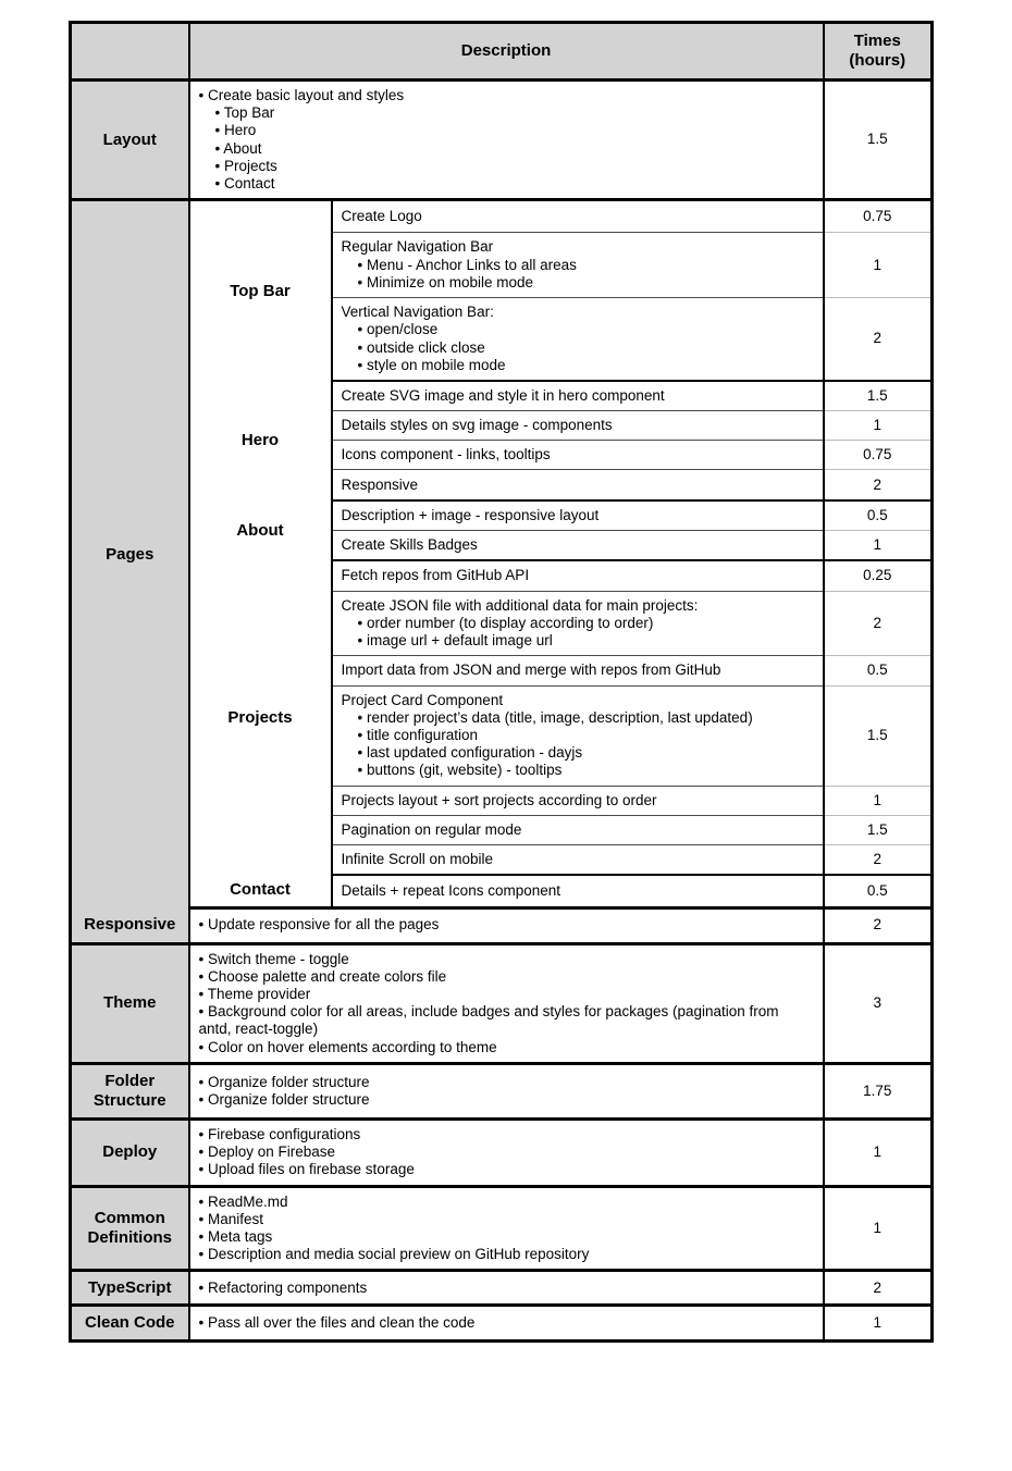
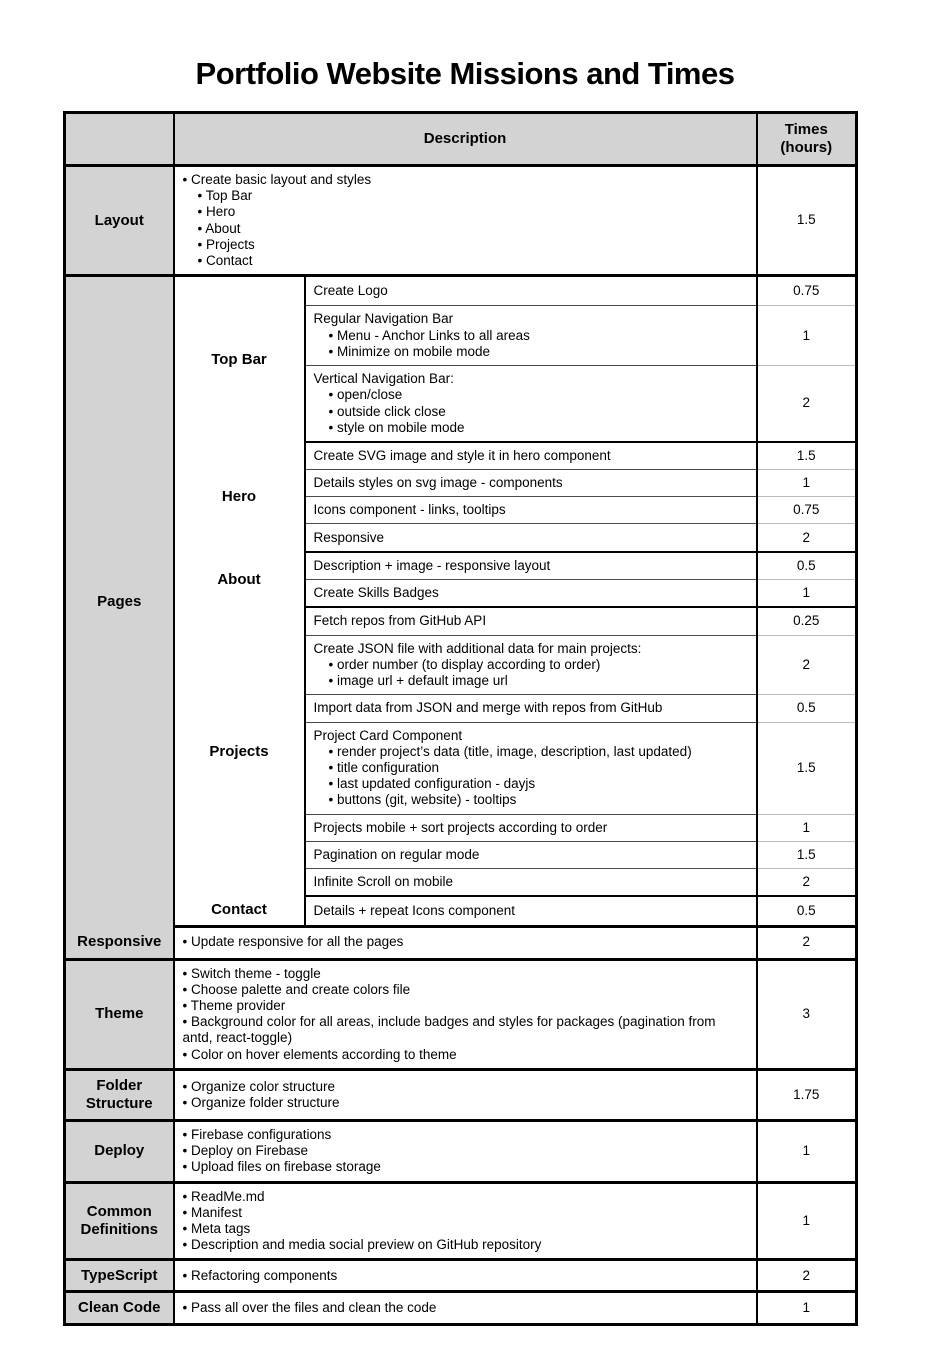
+ Portfolio Website Missions and Times
  	Description	Times (hours)
  Layout	• Create basic layout and styles • Top Bar • Hero • About • Projects • Contact	1.5
  Pages	Top Bar	Create Logo	0.75
  Regular Navigation Bar • Menu - Anchor Links to all areas • Minimize on mobile mode	1
  Vertical Navigation Bar: • open/close • outside click close • style on mobile mode	2
  Hero	Create SVG image and style it in hero component	1.5
  Details styles on svg image - components	1
  Icons component - links, tooltips	0.75
  Responsive	2
  About	Description + image - responsive layout	0.5
  Create Skills Badges	1
  Projects	Fetch repos from GitHub API	0.25
  Create JSON file with additional data for main projects: • order number (to display according to order) • image url + default image url	2
  Import data from JSON and merge with repos from GitHub	0.5
  Project Card Component • render project’s data (title, image, description, last updated) • title configuration • last updated configuration - dayjs • buttons (git, website) - tooltips	1.5
- Projects layout + sort projects according to order	1
+ Projects mobile + sort projects according to order	1
  Pagination on regular mode	1.5
  Infinite Scroll on mobile	2
  Contact	Details + repeat Icons component	0.5
  Responsive	• Update responsive for all the pages	2
  Theme	• Switch theme - toggle • Choose palette and create colors file • Theme provider • Background color for all areas, include badges and styles for packages (pagination from antd, react-toggle) • Color on hover elements according to theme	3
- Folder Structure	• Organize folder structure • Organize folder structure	1.75
+ Folder Structure	• Organize color structure • Organize folder structure	1.75
  Deploy	• Firebase configurations • Deploy on Firebase • Upload files on firebase storage	1
  Common Definitions	• ReadMe.md • Manifest • Meta tags • Description and media social preview on GitHub repository	1
  TypeScript	• Refactoring components	2
  Clean Code	• Pass all over the files and clean the code	1
